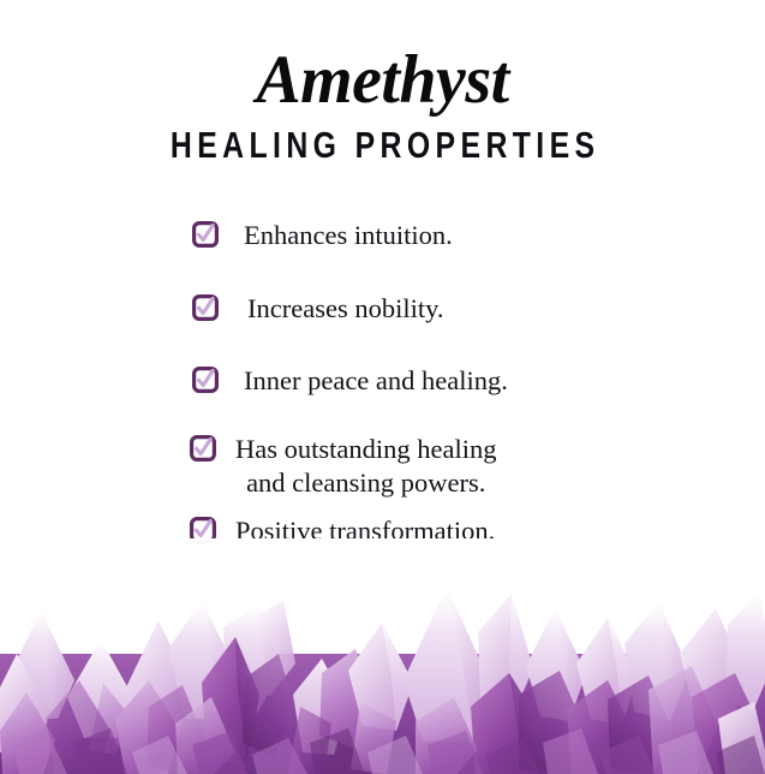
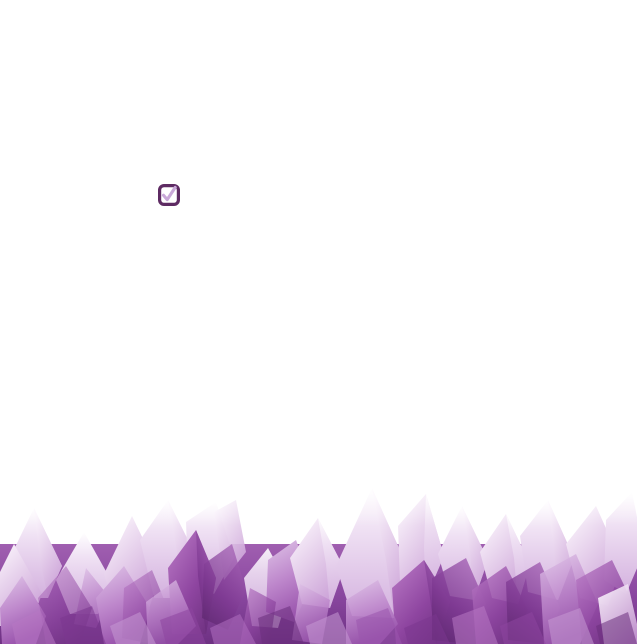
- Amethyst
- HEALING PROPERTIES
- Enhances intuition.
- Increases nobility.
- Inner peace and healing.
- Has outstanding healing
- and cleansing powers.
- Positive transformation.
